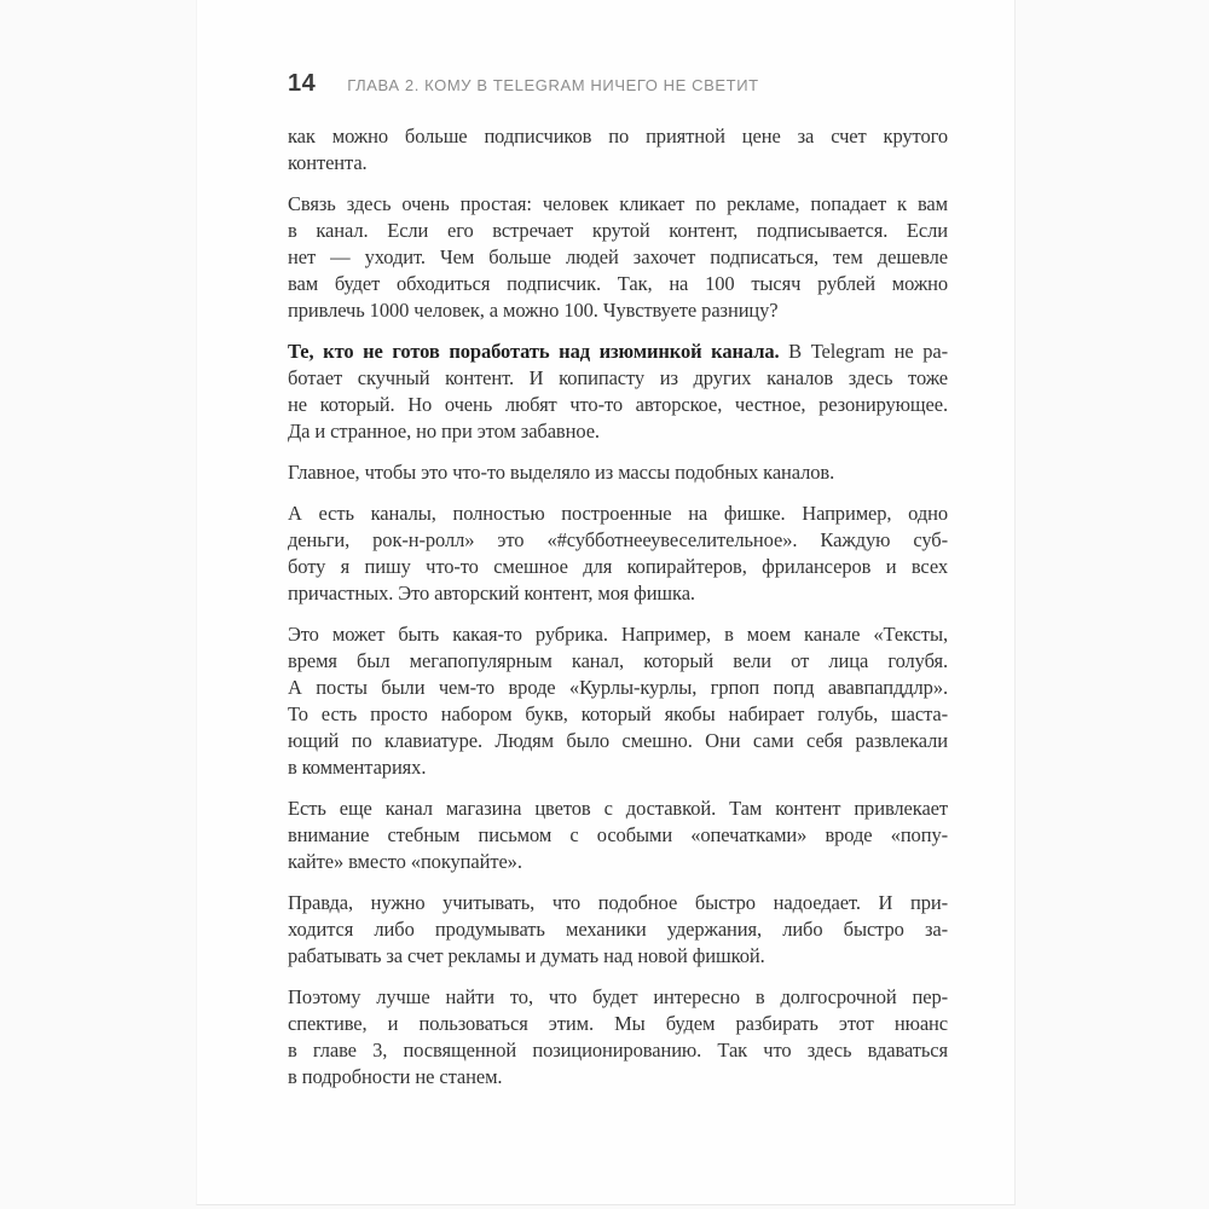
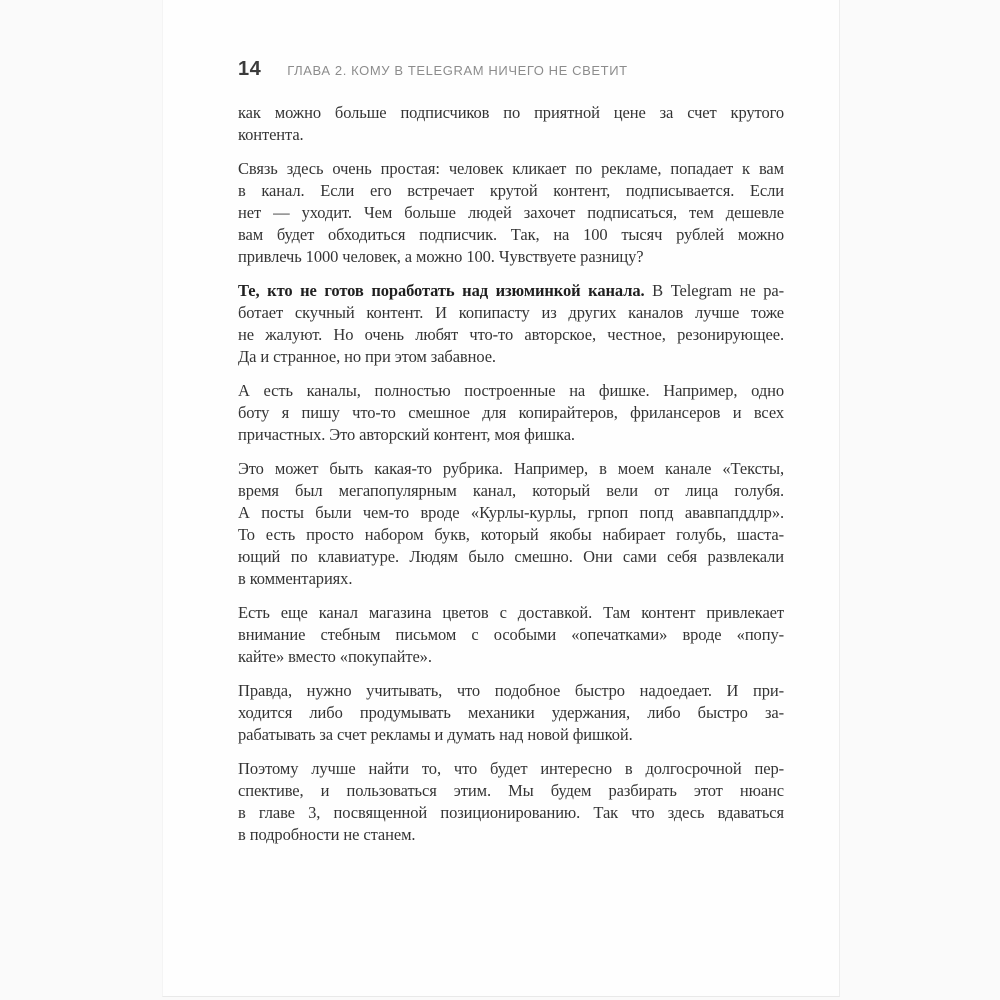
  14
  ГЛАВА 2. КОМУ В TELEGRAM НИЧЕГО НЕ СВЕТИТ
  как можно больше подписчиков по приятной цене за счет крутого
  контента.
  Связь здесь очень простая: человек кликает по рекламе, попадает к вам
  в канал. Если его встречает крутой контент, подписывается. Если
  нет — уходит. Чем больше людей захочет подписаться, тем дешевле
  вам будет обходиться подписчик. Так, на 100 тысяч рублей можно
  привлечь 1000 человек, а можно 100. Чувствуете разницу?
  Те, кто не готов поработать над изюминкой канала. В Telegram не ра-
- ботает скучный контент. И копипасту из других каналов здесь тоже
+ ботает скучный контент. И копипасту из других каналов лучше тоже
- не который. Но очень любят что-то авторское, честное, резонирующее.
+ не жалуют. Но очень любят что-то авторское, честное, резонирующее.
  Да и странное, но при этом забавное.
- Главное, чтобы это что-то выделяло из массы подобных каналов.
  А есть каналы, полностью построенные на фишке. Например, одно
- деньги, рок-н-ролл» это «#субботнееувеселительное». Каждую суб-
  боту я пишу что-то смешное для копирайтеров, фрилансеров и всех
  причастных. Это авторский контент, моя фишка.
  Это может быть какая-то рубрика. Например, в моем канале «Тексты,
  время был мегапопулярным канал, который вели от лица голубя.
  А посты были чем-то вроде «Курлы-курлы, грпоп попд ававпапддлр».
  То есть просто набором букв, который якобы набирает голубь, шаста-
  ющий по клавиатуре. Людям было смешно. Они сами себя развлекали
  в комментариях.
  Есть еще канал магазина цветов с доставкой. Там контент привлекает
  внимание стебным письмом с особыми «опечатками» вроде «попу-
  кайте» вместо «покупайте».
  Правда, нужно учитывать, что подобное быстро надоедает. И при-
  ходится либо продумывать механики удержания, либо быстро за-
  рабатывать за счет рекламы и думать над новой фишкой.
  Поэтому лучше найти то, что будет интересно в долгосрочной пер-
  спективе, и пользоваться этим. Мы будем разбирать этот нюанс
  в главе 3, посвященной позиционированию. Так что здесь вдаваться
  в подробности не станем.
